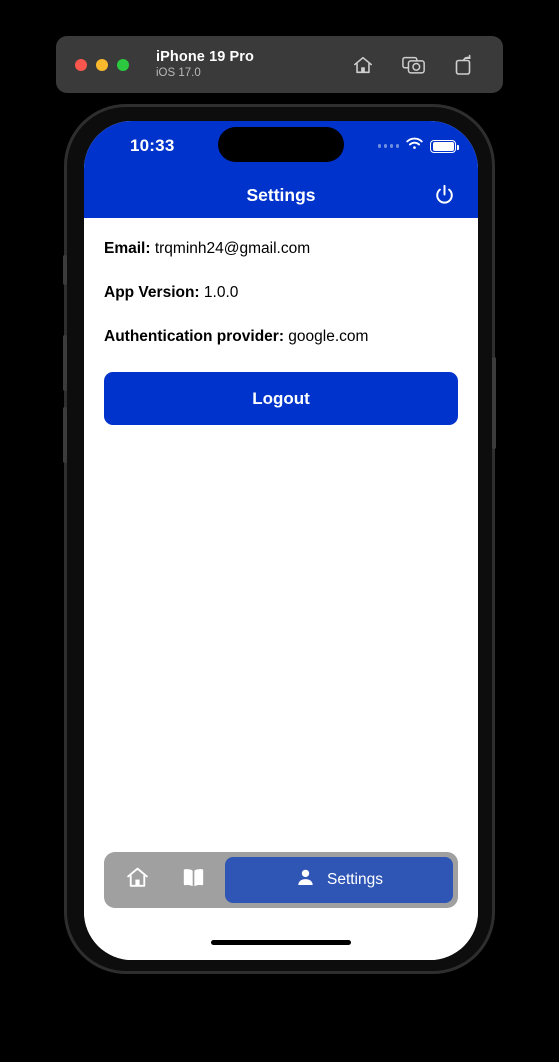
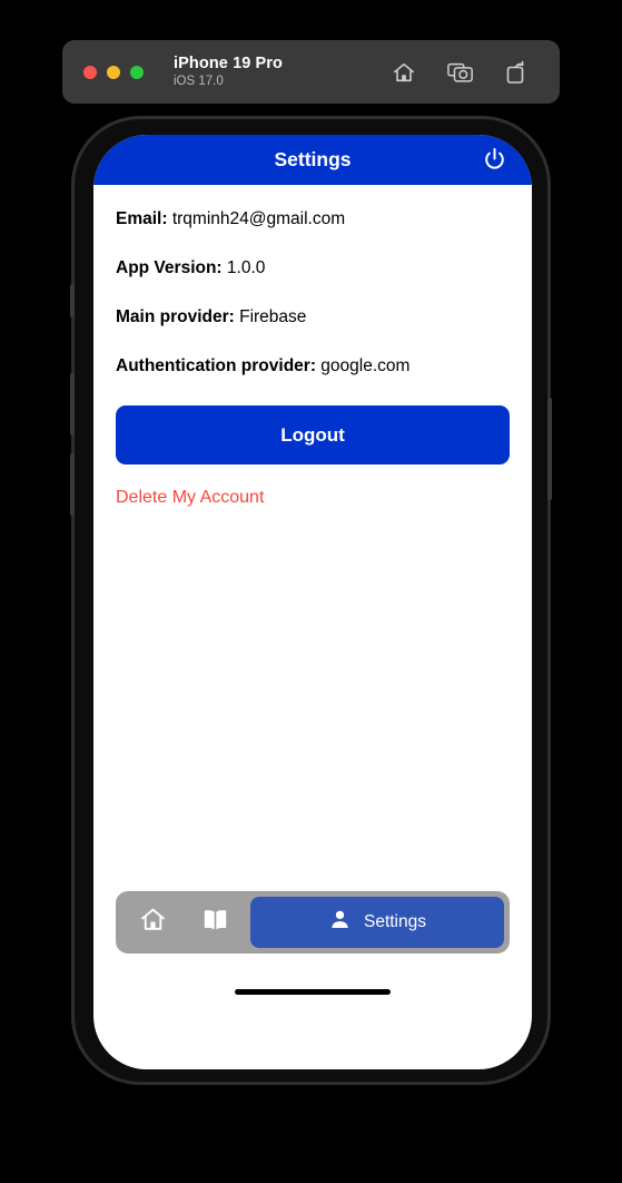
  iPhone 19 Pro
  iOS 17.0
- 10:33
  Settings
  Email: trqminh24@gmail.com
  App Version: 1.0.0
+ Main provider: Firebase
  Authentication provider: google.com
  Logout
+ Delete My Account
  Settings
